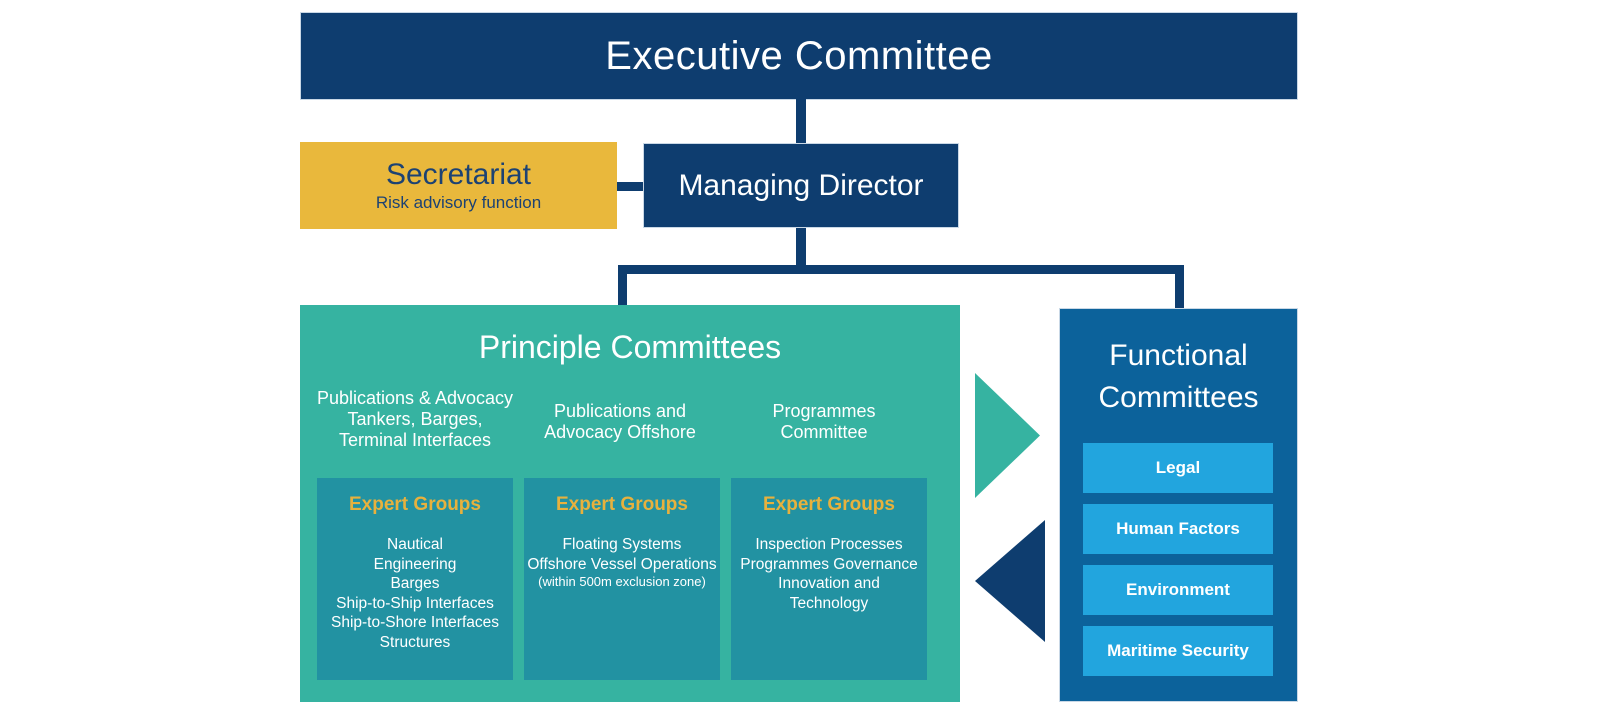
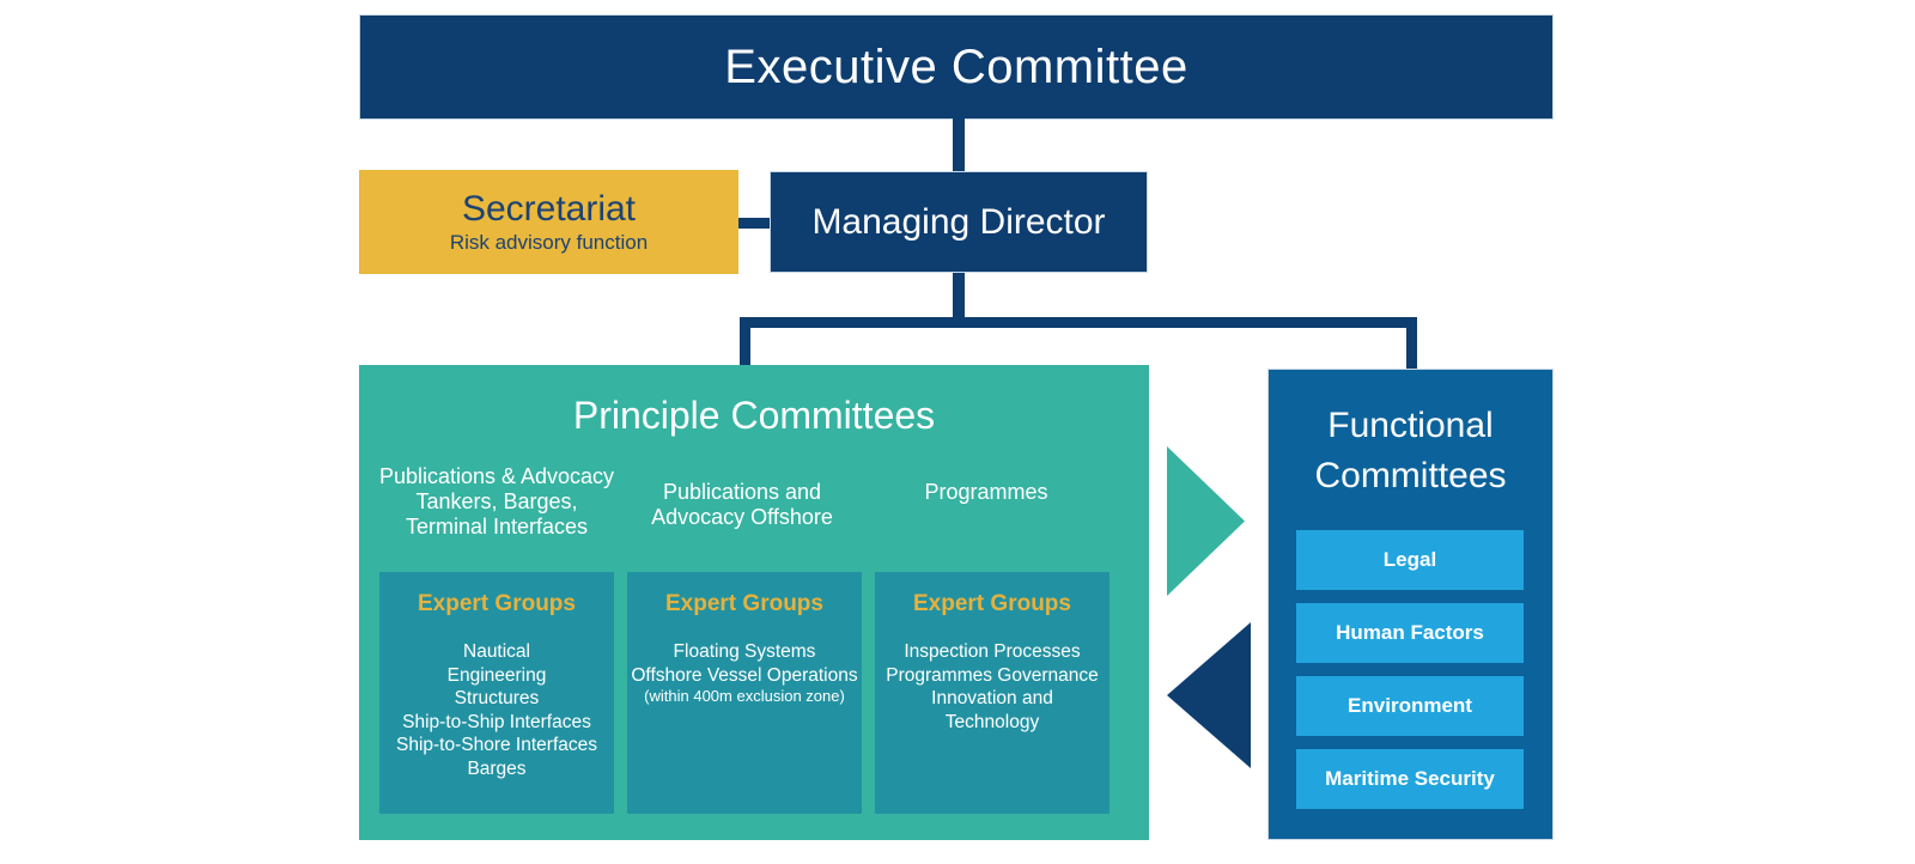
  Executive Committee
  Secretariat
  Risk advisory function
  Managing Director
  Principle Committees
  Publications & Advocacy
  Tankers, Barges,
  Terminal Interfaces
  Publications and
  Advocacy Offshore
  Programmes
- Committee
  Expert Groups
  Nautical
  Engineering
- Barges
+ Structures
  Ship-to-Ship Interfaces
  Ship-to-Shore Interfaces
- Structures
+ Barges
  Expert Groups
  Floating Systems
  Offshore Vessel Operations
- (within 500m exclusion zone)
+ (within 400m exclusion zone)
  Expert Groups
  Inspection Processes
  Programmes Governance
  Innovation and
  Technology
  Functional
  Committees
  Legal
  Human Factors
  Environment
  Maritime Security
